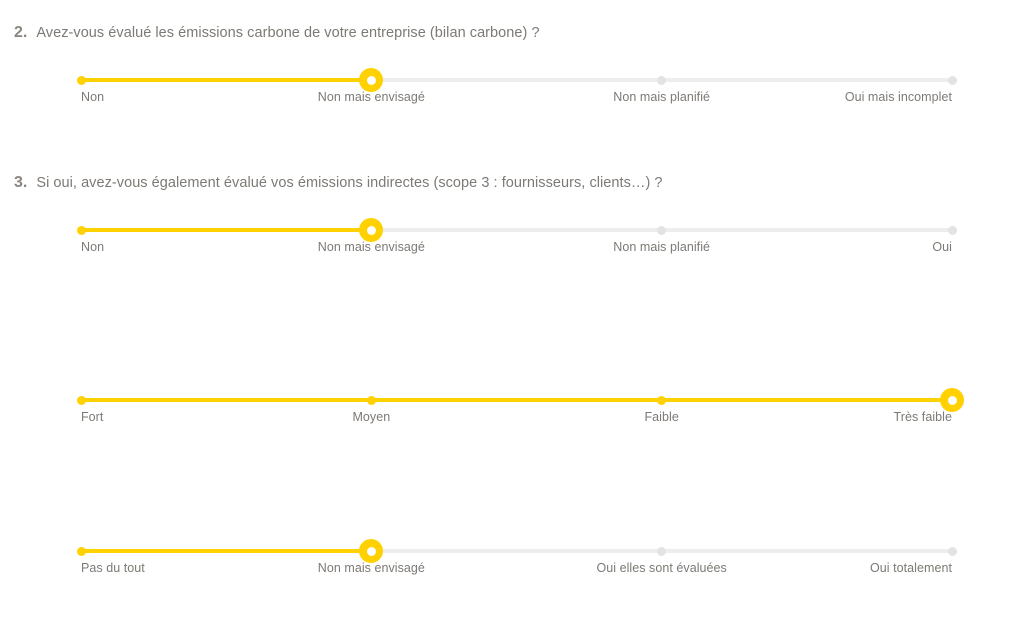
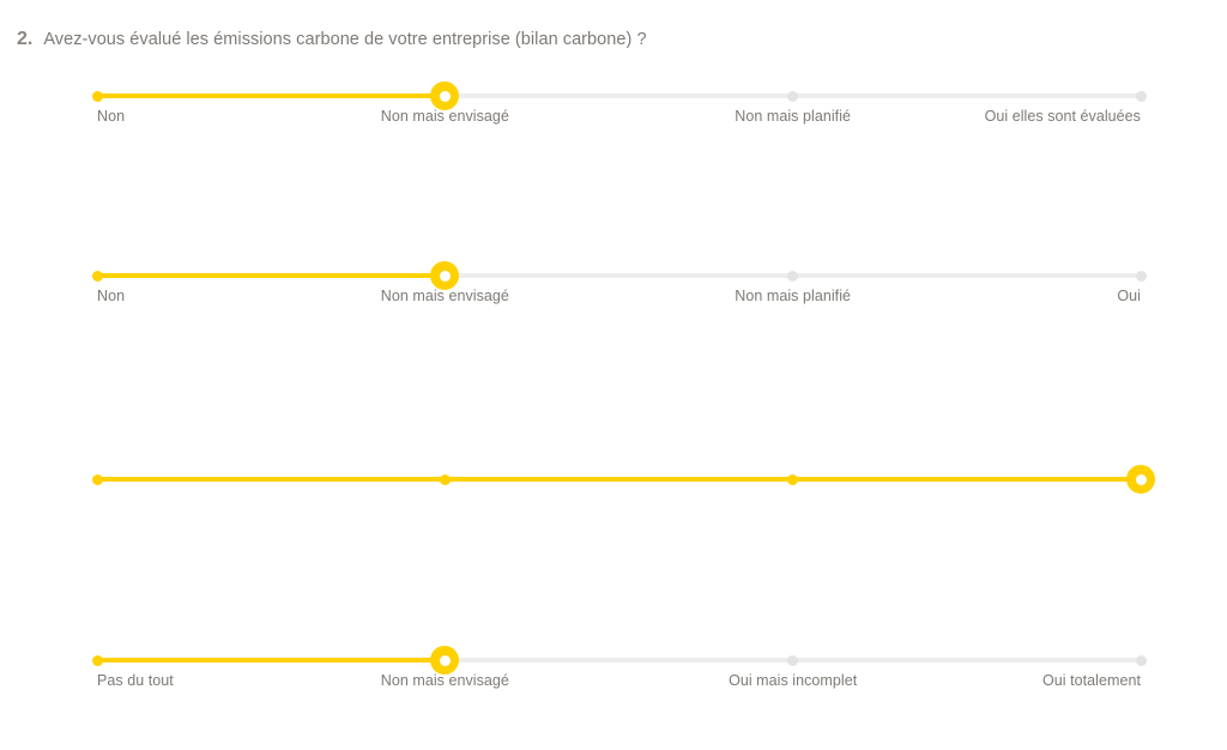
  2. Avez-vous évalué les émissions carbone de votre entreprise (bilan carbone) ?
  Non
  Non mais envisagé
  Non mais planifié
- Oui mais incomplet
+ Oui elles sont évaluées
- 3. Si oui, avez-vous également évalué vos émissions indirectes (scope 3 : fournisseurs, clients…) ?
  Non
  Non mais envisagé
  Non mais planifié
  Oui
- Fort
- Moyen
- Faible
- Très faible
  Pas du tout
  Non mais envisagé
- Oui elles sont évaluées
+ Oui mais incomplet
  Oui totalement
